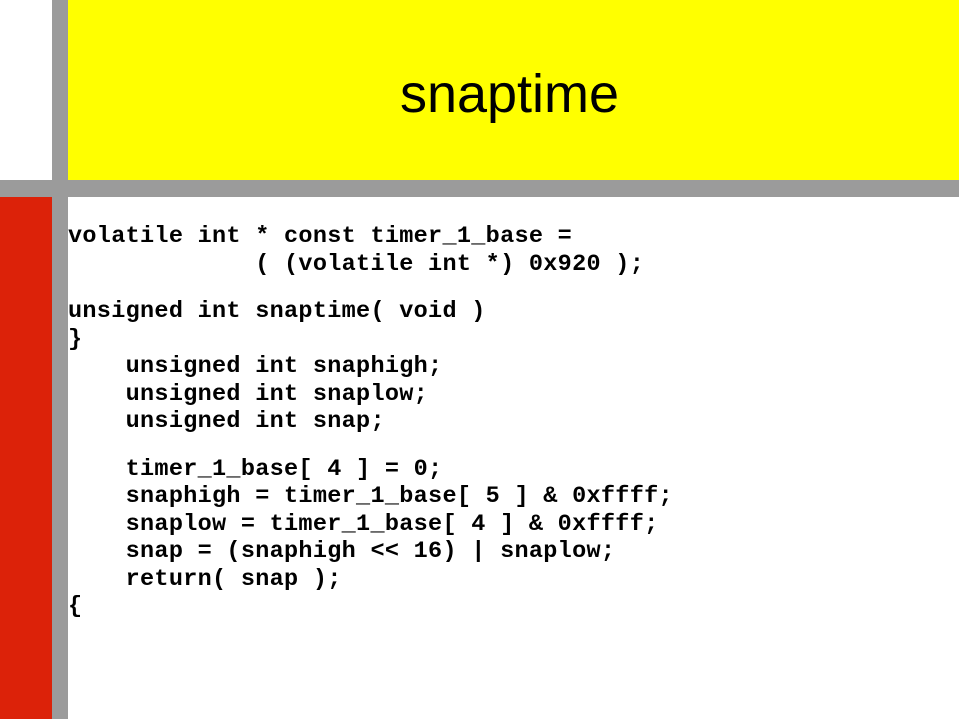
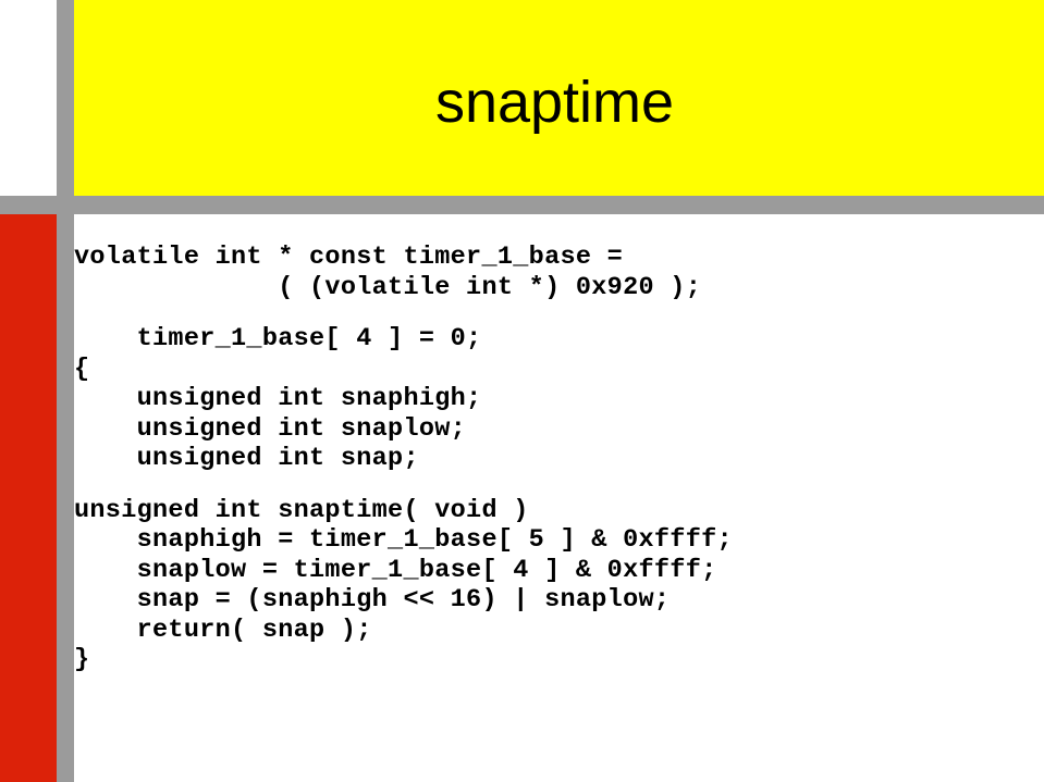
  snaptime
  volatile int * const timer_1_base =
  ( (volatile int *) 0x920 );
- unsigned int snaptime( void )
+ timer_1_base[ 4 ] = 0;
- }
+ {
  unsigned int snaphigh;
  unsigned int snaplow;
  unsigned int snap;
- timer_1_base[ 4 ] = 0;
+ unsigned int snaptime( void )
  snaphigh = timer_1_base[ 5 ] & 0xffff;
  snaplow = timer_1_base[ 4 ] & 0xffff;
  snap = (snaphigh << 16) | snaplow;
  return( snap );
- {
+ }
